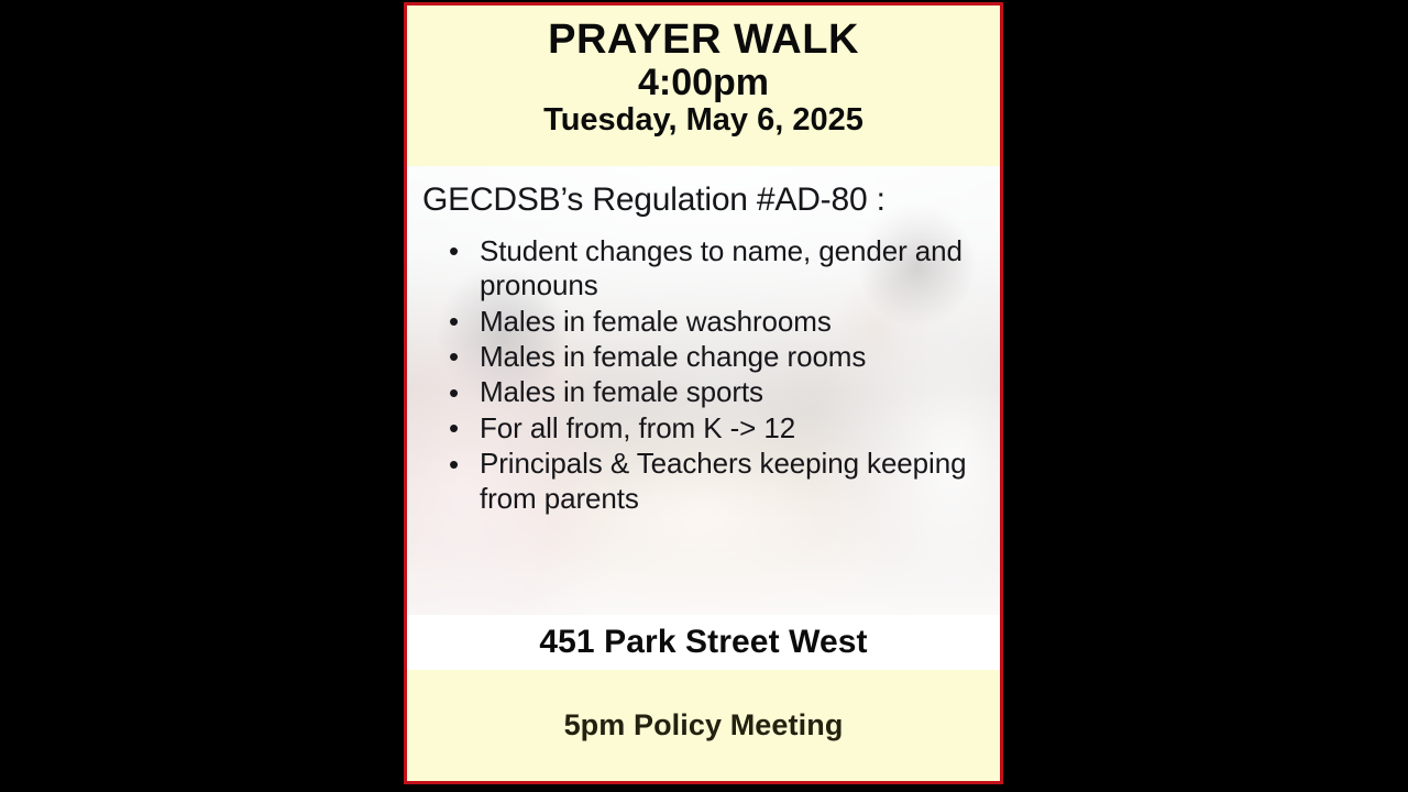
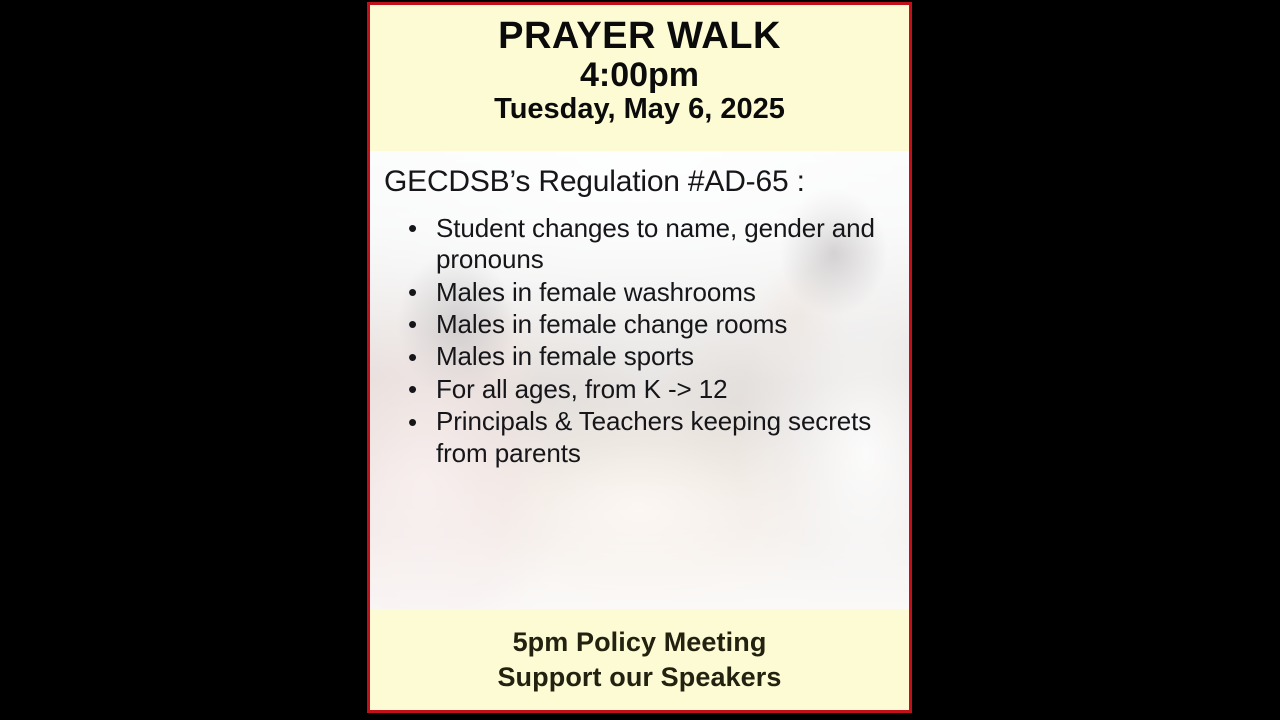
  PRAYER WALK
  4:00pm
  Tuesday, May 6, 2025
- GECDSB’s Regulation #AD-80 :
+ GECDSB’s Regulation #AD-65 :
  •
  Student changes to name, gender and pronouns
  •
  Males in female washrooms
  •
  Males in female change rooms
  •
  Males in female sports
  •
- For all from, from K -> 12
+ For all ages, from K -> 12
  •
- Principals & Teachers keeping keeping from parents
+ Principals & Teachers keeping secrets from parents
- 451 Park Street West
  5pm Policy Meeting
+ Support our Speakers
